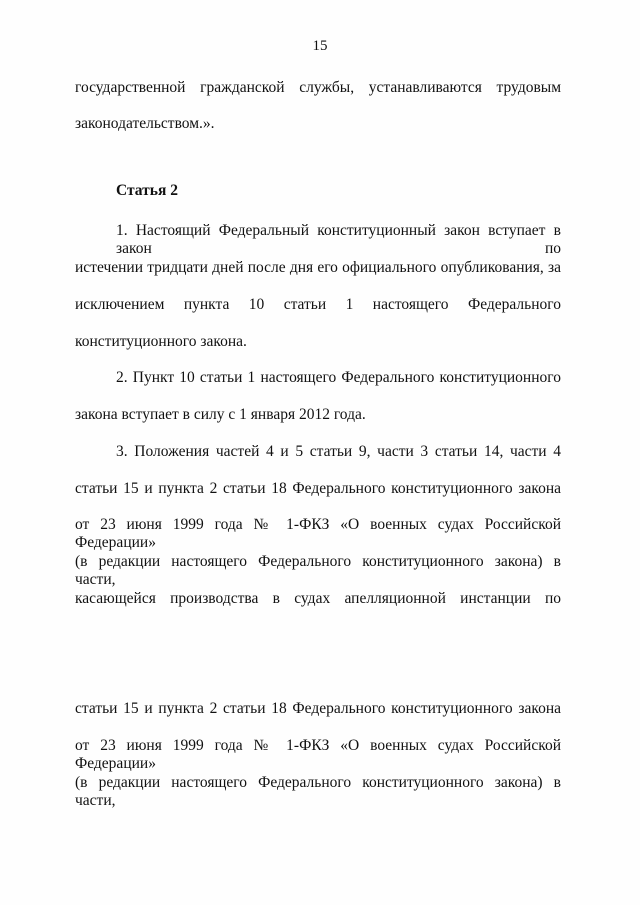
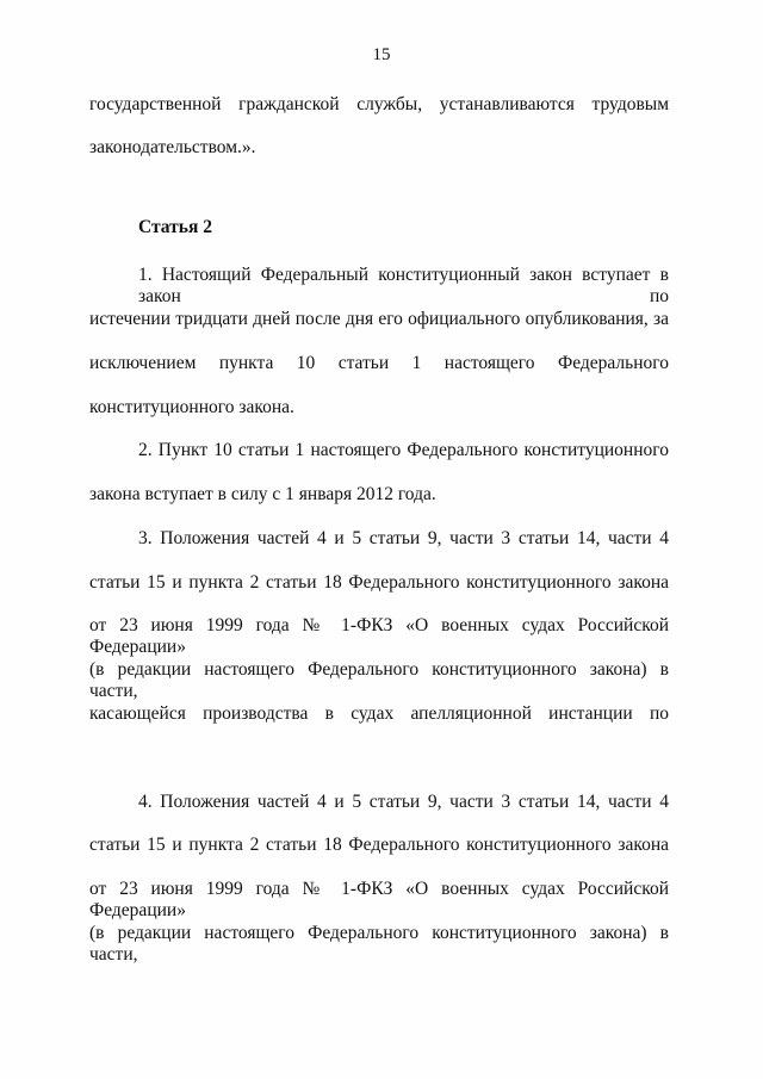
  15
  государственной гражданской службы, устанавливаются трудовым
  законодательством.».
  Статья 2
  1. Настоящий Федеральный конституционный закон вступает в закон по
  истечении тридцати дней после дня его официального опубликования, за
  исключением пункта 10 статьи 1 настоящего Федерального
  конституционного закона.
  2. Пункт 10 статьи 1 настоящего Федерального конституционного
  закона вступает в силу с 1 января 2012 года.
  3. Положения частей 4 и 5 статьи 9, части 3 статьи 14, части 4
  статьи 15 и пункта 2 статьи 18 Федерального конституционного закона
  от 23 июня 1999 года № 1-ФКЗ «О военных судах Российской Федерации»
  (в редакции настоящего Федерального конституционного закона) в части,
  касающейся производства в судах апелляционной инстанции по
+ 4. Положения частей 4 и 5 статьи 9, части 3 статьи 14, части 4
  статьи 15 и пункта 2 статьи 18 Федерального конституционного закона
  от 23 июня 1999 года № 1-ФКЗ «О военных судах Российской Федерации»
  (в редакции настоящего Федерального конституционного закона) в части,
